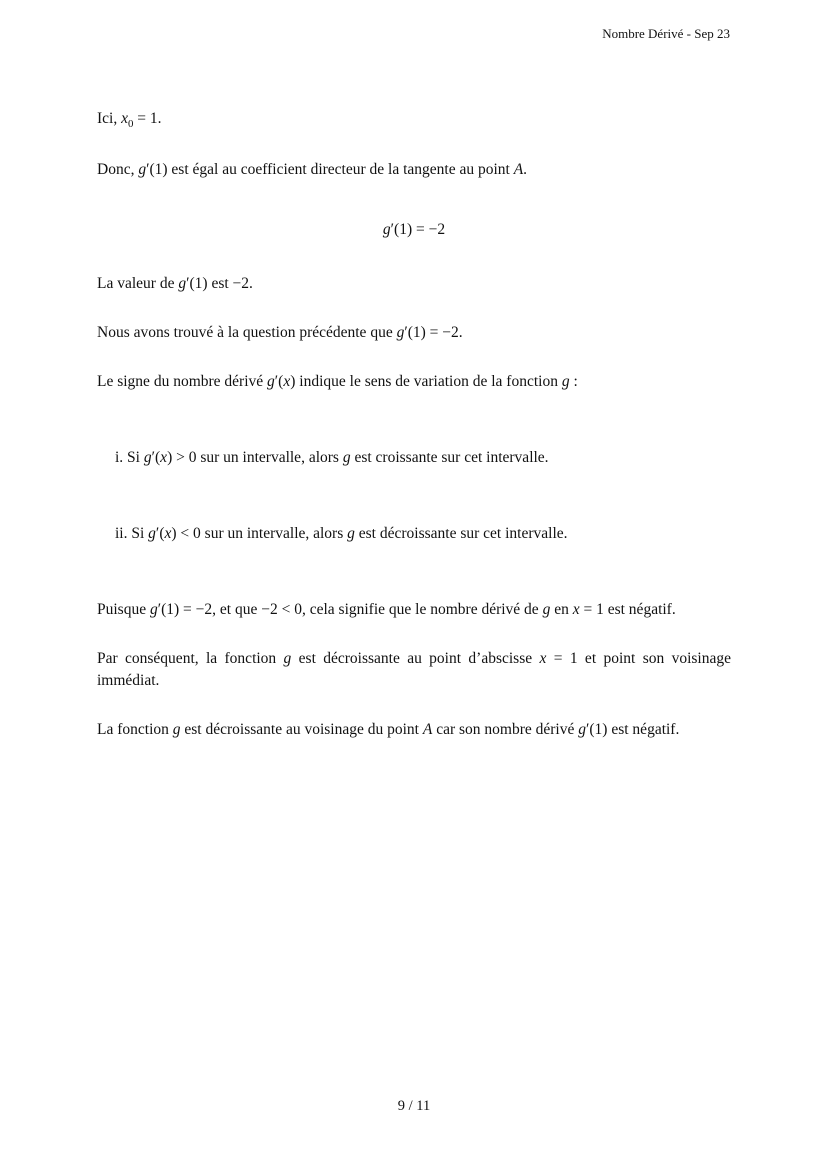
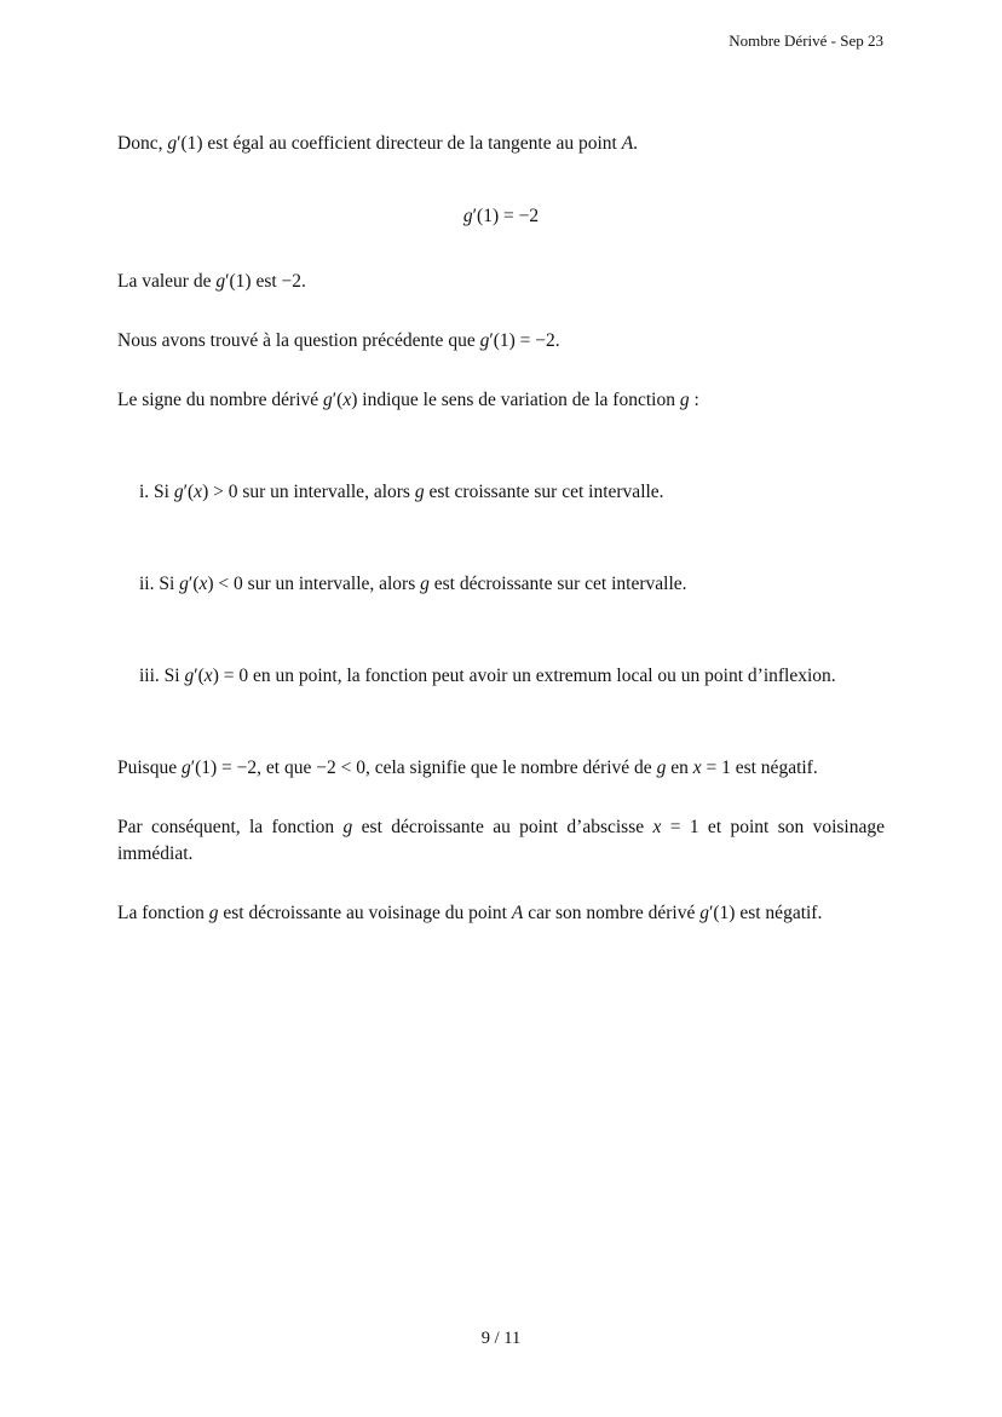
  Nombre Dérivé - Sep 23
- Ici, x0 = 1.
  Donc, g′(1) est égal au coefficient directeur de la tangente au point A.
  g′(1) = −2
  La valeur de g′(1) est −2.
  Nous avons trouvé à la question précédente que g′(1) = −2.
  Le signe du nombre dérivé g′(x) indique le sens de variation de la fonction g :
  i. Si g′(x) > 0 sur un intervalle, alors g est croissante sur cet intervalle.
  ii. Si g′(x) < 0 sur un intervalle, alors g est décroissante sur cet intervalle.
+ iii. Si g′(x) = 0 en un point, la fonction peut avoir un extremum local ou un point d’inflexion.
  Puisque g′(1) = −2, et que −2 < 0, cela signifie que le nombre dérivé de g en x = 1 est négatif.
  Par conséquent, la fonction g est décroissante au point d’abscisse x = 1 et point son voisinage immédiat.
  La fonction g est décroissante au voisinage du point A car son nombre dérivé g′(1) est négatif.
  9 / 11
